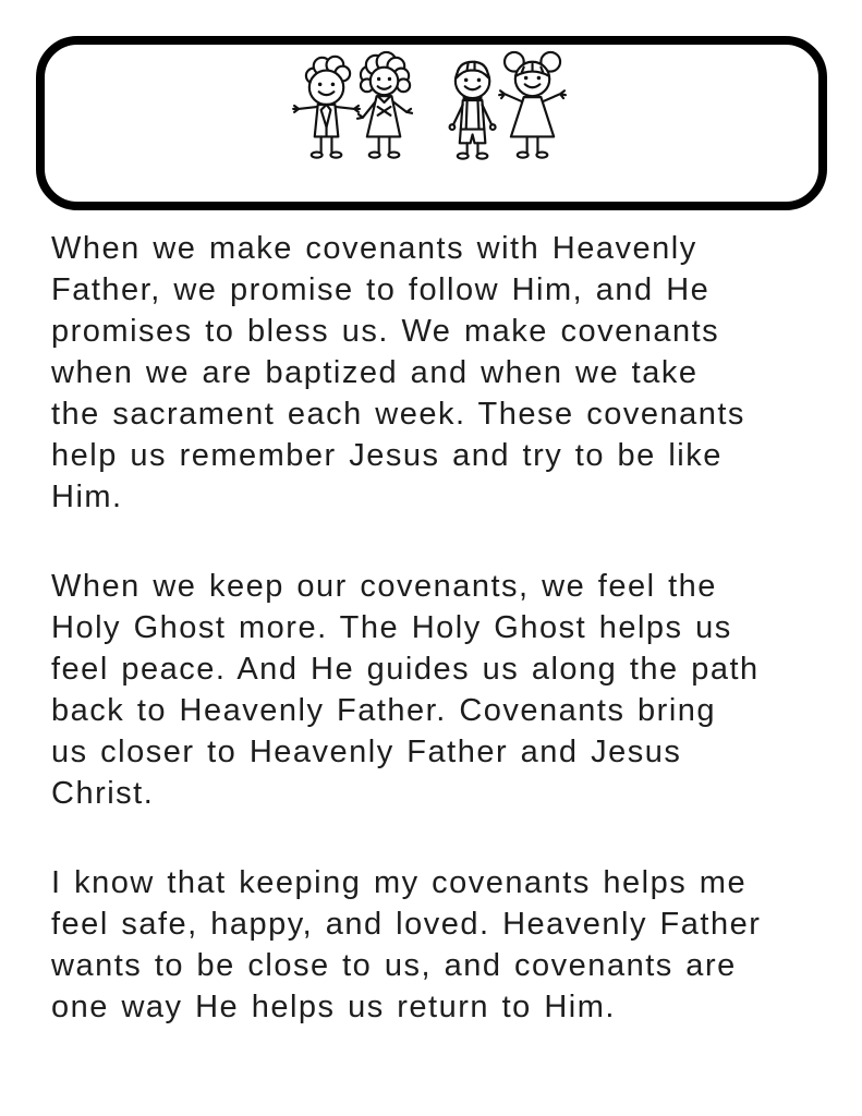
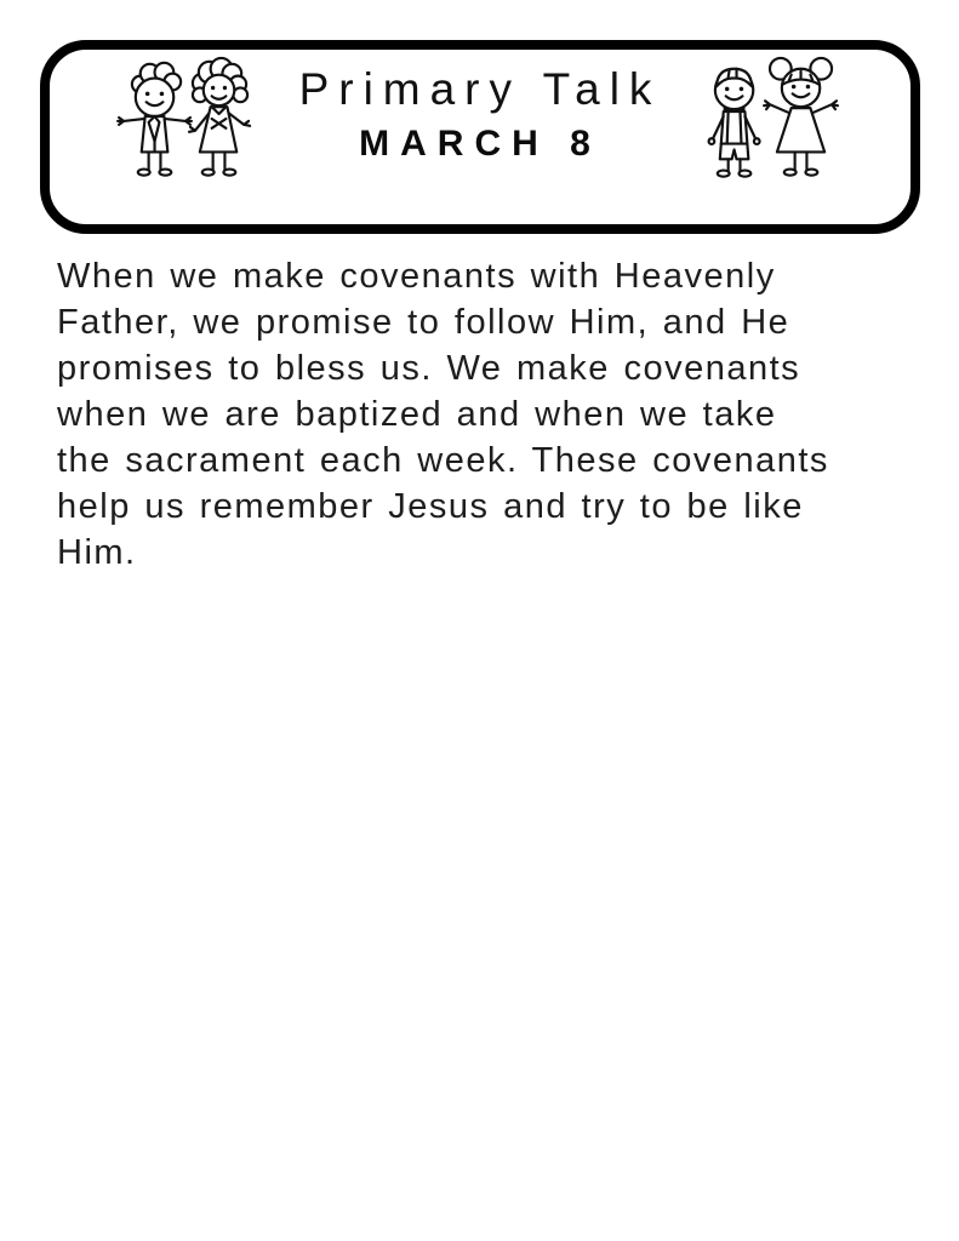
+ Primary Talk
+ MARCH 8
  When we make covenants with Heavenly
  Father, we promise to follow Him, and He
  promises to bless us. We make covenants
  when we are baptized and when we take
  the sacrament each week. These covenants
  help us remember Jesus and try to be like
  Him.
- When we keep our covenants, we feel the
- Holy Ghost more. The Holy Ghost helps us
- feel peace. And He guides us along the path
- back to Heavenly Father. Covenants bring
- us closer to Heavenly Father and Jesus
- Christ.
- I know that keeping my covenants helps me
- feel safe, happy, and loved. Heavenly Father
- wants to be close to us, and covenants are
- one way He helps us return to Him.
